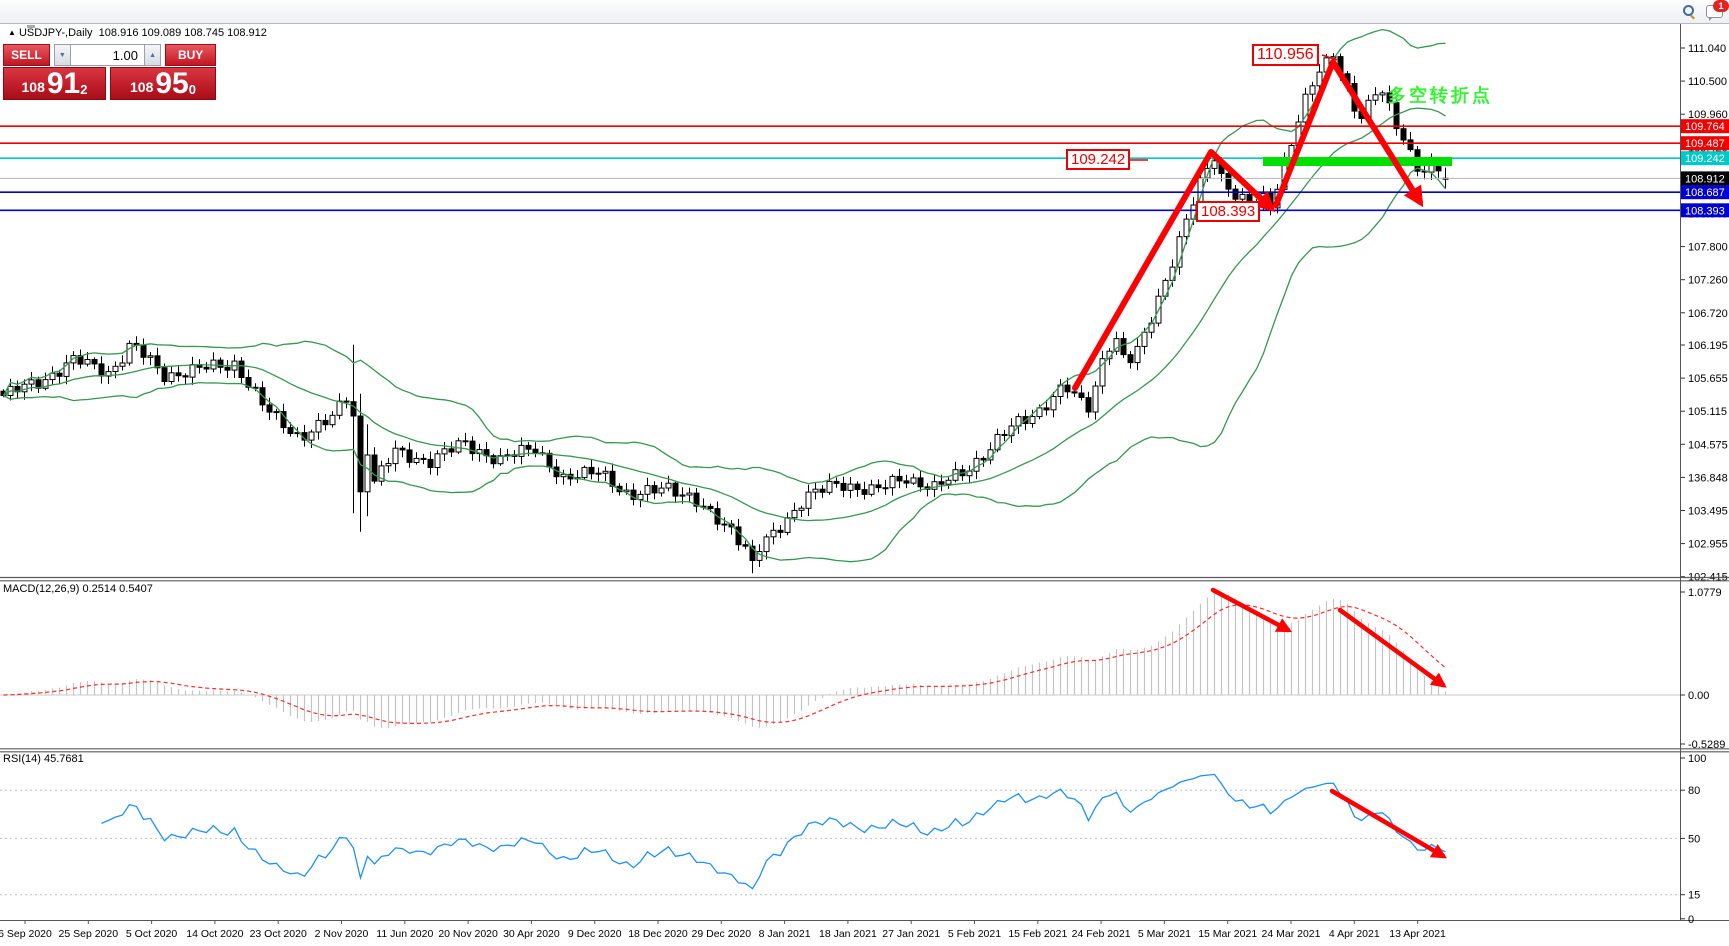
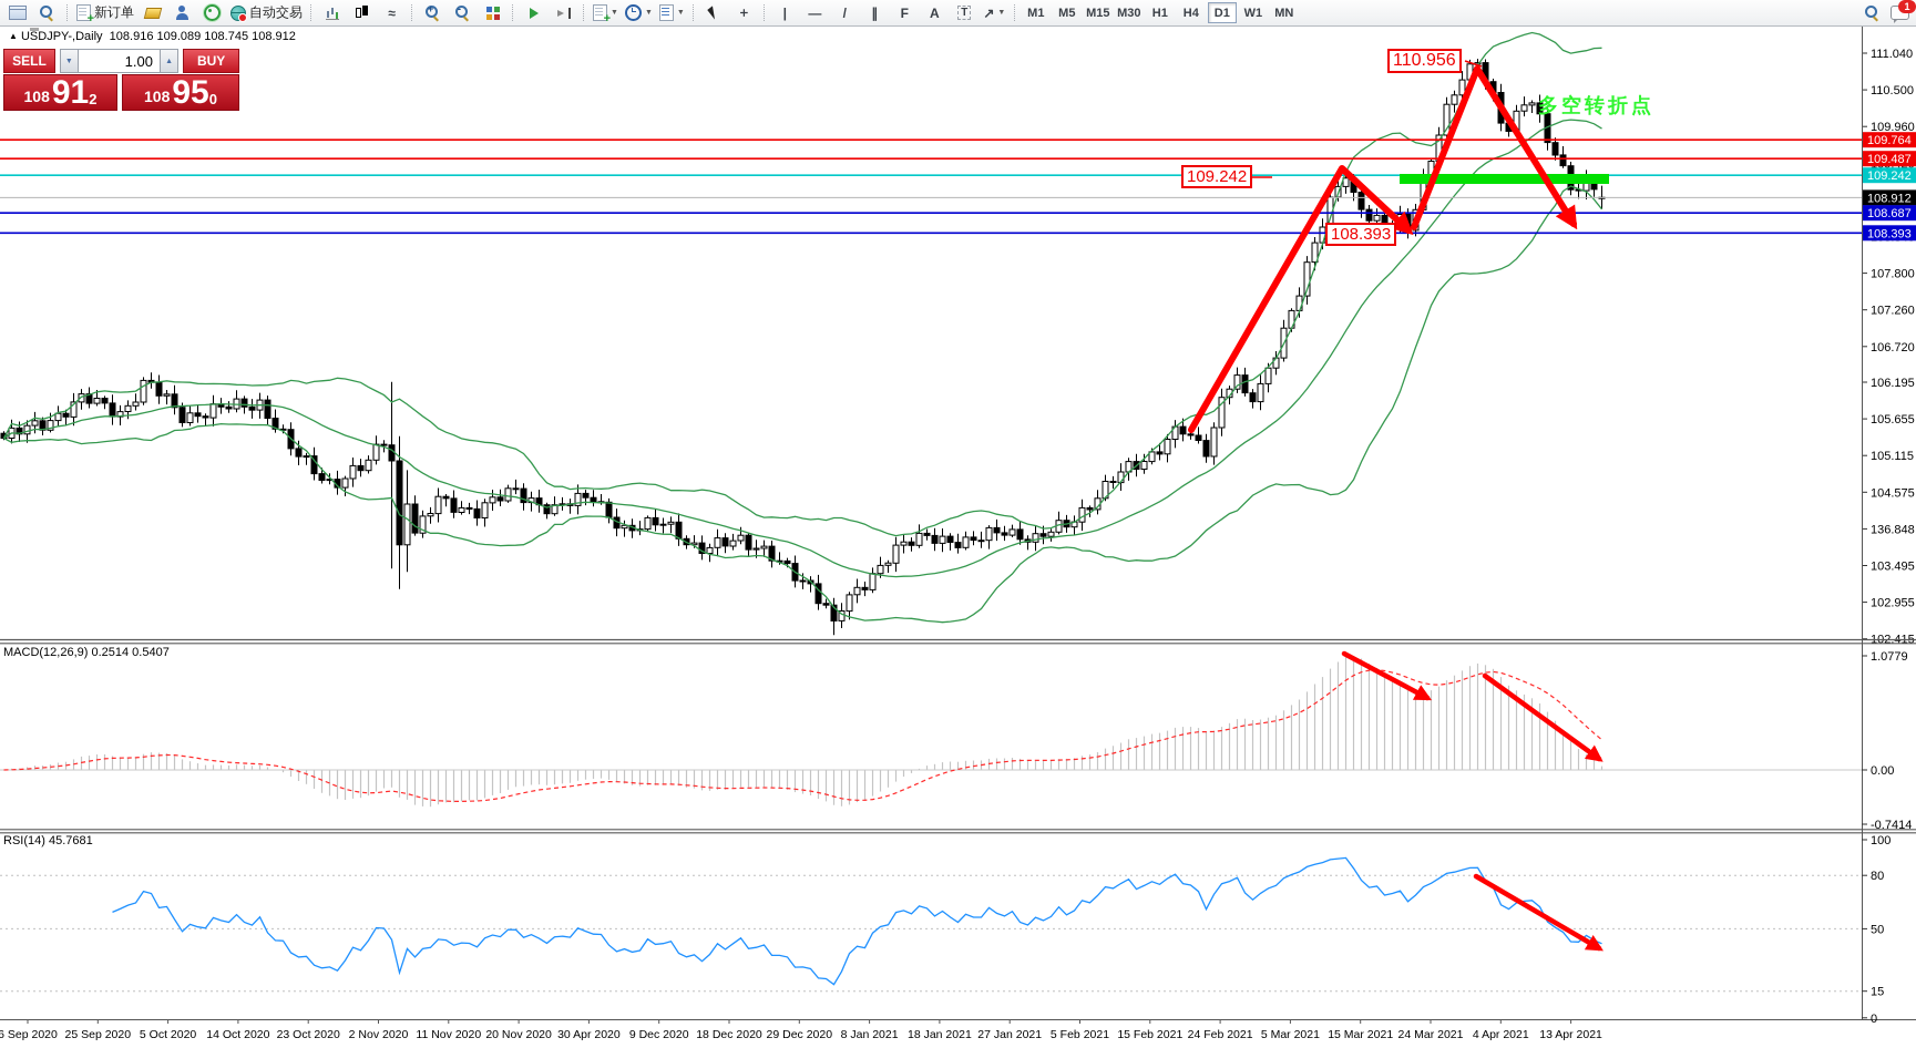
+ 新订单
+ 自动交易
+ ≈
+ +
+ -
+ ＋
+ |
+ —
+ /
+ ∥
+ F
+ A
+ T
+ ↗
+ M1
+ M5
+ M15
+ M30
+ H1
+ H4
+ D1
+ W1
+ MN
  1
  111.040
  110.500
  109.960
  107.800
  107.260
  106.720
  106.195
  105.655
  105.115
  104.575
  136.848
  103.495
  102.955
  109.764
  109.487
  109.242
  108.912
  108.687
  108.393
  1.0779
  0.00
- -0.5289
+ -0.7414
  100
  80
  50
  15
  0
  6 Sep 2020
  25 Sep 2020
  5 Oct 2020
  14 Oct 2020
  23 Oct 2020
  2 Nov 2020
- 11 Jun 2020
+ 11 Nov 2020
  20 Nov 2020
  30 Apr 2020
  9 Dec 2020
  18 Dec 2020
  29 Dec 2020
  8 Jan 2021
  18 Jan 2021
  27 Jan 2021
  5 Feb 2021
  15 Feb 2021
  24 Feb 2021
  5 Mar 2021
  15 Mar 2021
  24 Mar 2021
  4 Apr 2021
  13 Apr 2021
  ▲ USDJPY-,Daily 108.916 109.089 108.745 108.912
  SELL
  1.00
  BUY
  108
  91
  2
  108
  95
  0
  110.956
  109.242
  108.393
  多空转折点
  MACD(12,26,9) 0.2514 0.5407
  RSI(14) 45.7681
